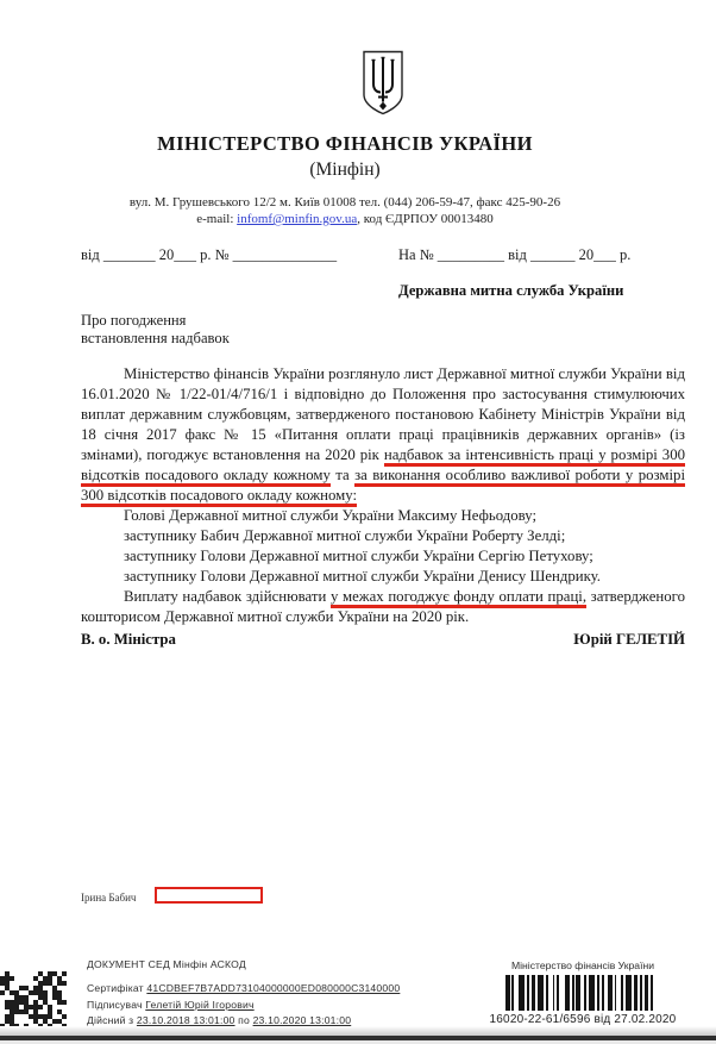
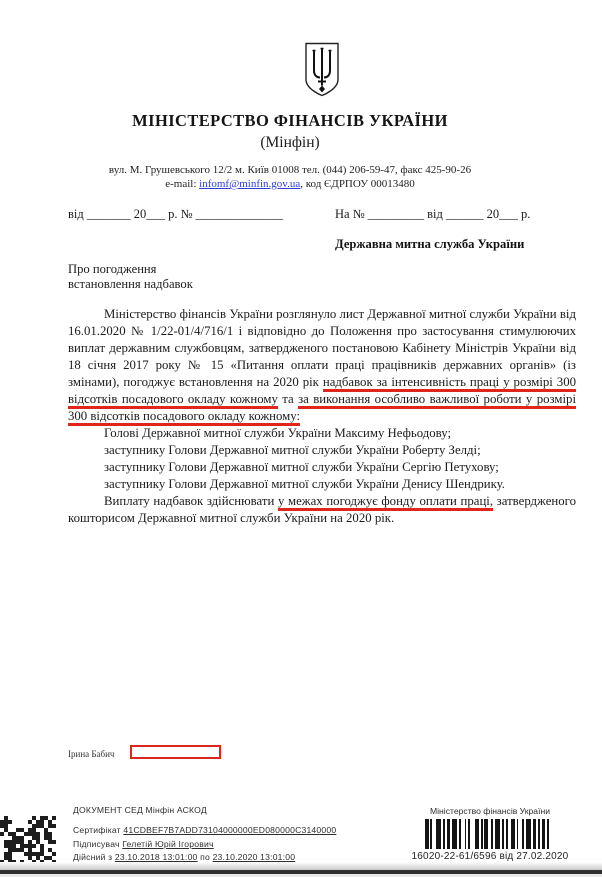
  МІНІСТЕРСТВО ФІНАНСІВ УКРАЇНИ
  (Мінфін)
  вул. М. Грушевського 12/2 м. Київ 01008 тел. (044) 206-59-47, факс 425-90-26
  e-mail: infomf@minfin.gov.ua, код ЄДРПОУ 00013480
  від _______ 20___ р. № ______________
  На № _________ від ______ 20___ р.
  Державна митна служба України
  Про погодження
  встановлення надбавок
- Міністерство фінансів України розглянуло лист Державної митної служби України від 16.01.2020 № 1/22-01/4/716/1 і відповідно до Положення про застосування стимулюючих виплат державним службовцям, затвердженого постановою Кабінету Міністрів України від 18 січня 2017 факс № 15 «Питання оплати праці працівників державних органів» (із змінами), погоджує встановлення на 2020 рік надбавок за інтенсивність праці у розмірі 300 відсотків посадового окладу кожному та за виконання особливо важливої роботи у розмірі 300 відсотків посадового окладу кожному:
+ Міністерство фінансів України розглянуло лист Державної митної служби України від 16.01.2020 № 1/22-01/4/716/1 і відповідно до Положення про застосування стимулюючих виплат державним службовцям, затвердженого постановою Кабінету Міністрів України від 18 січня 2017 року № 15 «Питання оплати праці працівників державних органів» (із змінами), погоджує встановлення на 2020 рік надбавок за інтенсивність праці у розмірі 300 відсотків посадового окладу кожному та за виконання особливо важливої роботи у розмірі 300 відсотків посадового окладу кожному:
  Голові Державної митної служби України Максиму Нефьодову;
- заступнику Бабич Державної митної служби України Роберту Зелді;
+ заступнику Голови Державної митної служби України Роберту Зелді;
  заступнику Голови Державної митної служби України Сергію Петухову;
  заступнику Голови Державної митної служби України Денису Шендрику.
  Виплату надбавок здійснювати у межах погоджує фонду оплати праці, затвердженого кошторисом Державної митної служби України на 2020 рік.
- В. о. Міністра
- Юрій ГЕЛЕТІЙ
  Ірина Бабич
  ДОКУМЕНТ СЕД Мінфін АСКОД
  Сертифікат 41CDBEF7B7ADD73104000000ED080000C3140000
  Підписувач Гелетій Юрій Ігорович
  Дійсний з 23.10.2018 13:01:00 по 23.10.2020 13:01:00
  Міністерство фінансів України
  16020-22-61/6596 від 27.02.2020
